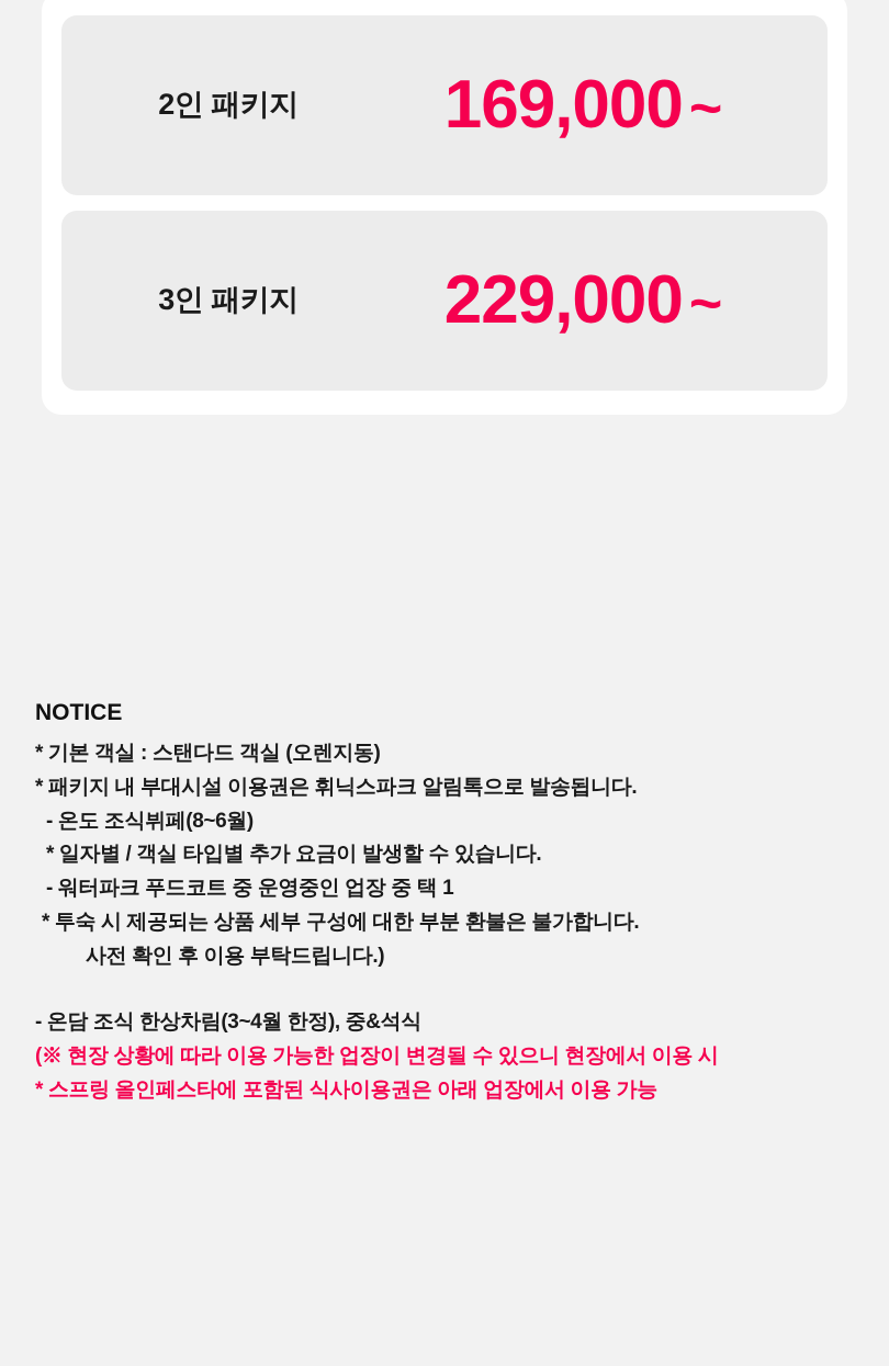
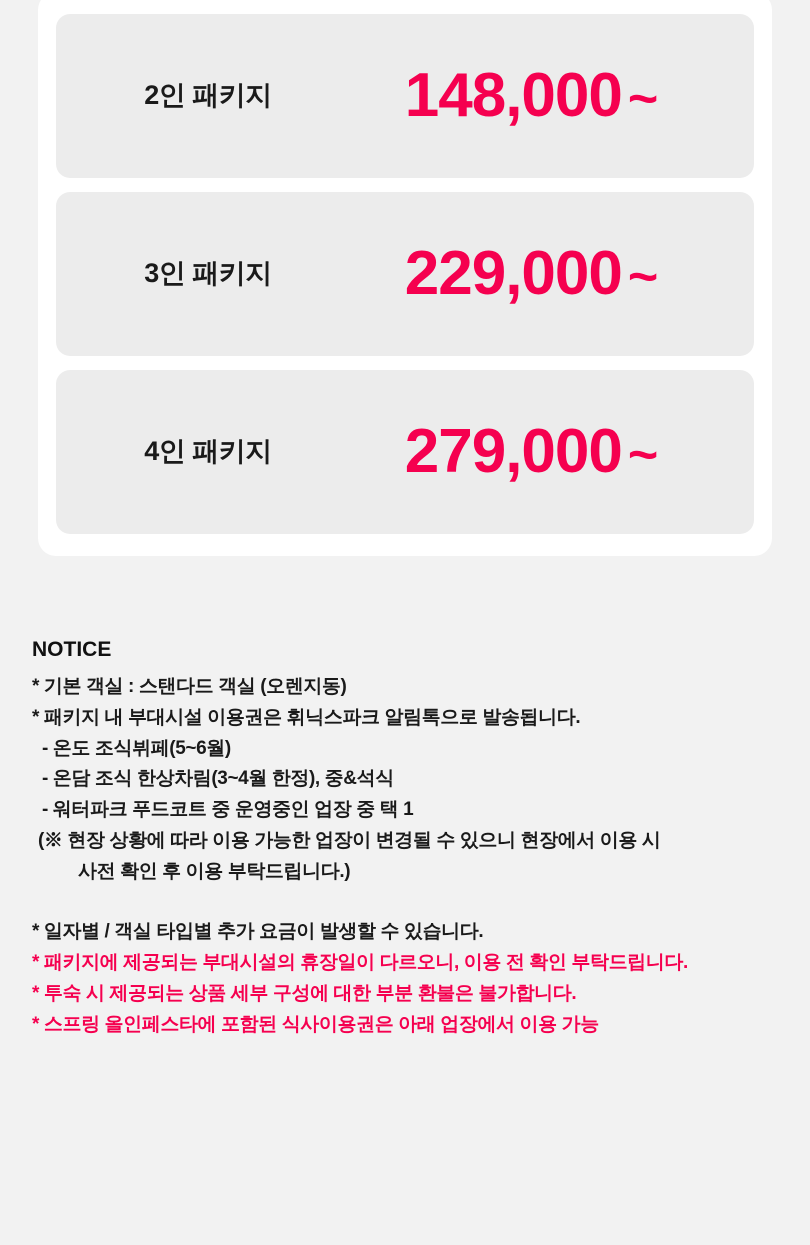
  2인 패키지
- 169,000~
+ 148,000~
  3인 패키지
  229,000~
+ 4인 패키지
+ 279,000~
  NOTICE
  * 기본 객실 : 스탠다드 객실 (오렌지동)
  * 패키지 내 부대시설 이용권은 휘닉스파크 알림톡으로 발송됩니다.
- - 온도 조식뷔페(8~6월)
+ - 온도 조식뷔페(5~6월)
- * 일자별 / 객실 타입별 추가 요금이 발생할 수 있습니다.
+ - 온담 조식 한상차림(3~4월 한정), 중&석식
  - 워터파크 푸드코트 중 운영중인 업장 중 택 1
- * 투숙 시 제공되는 상품 세부 구성에 대한 부분 환불은 불가합니다.
+ (※ 현장 상황에 따라 이용 가능한 업장이 변경될 수 있으니 현장에서 이용 시
  사전 확인 후 이용 부탁드립니다.)
- - 온담 조식 한상차림(3~4월 한정), 중&석식
+ * 일자별 / 객실 타입별 추가 요금이 발생할 수 있습니다.
+ * 패키지에 제공되는 부대시설의 휴장일이 다르오니, 이용 전 확인 부탁드립니다.
- (※ 현장 상황에 따라 이용 가능한 업장이 변경될 수 있으니 현장에서 이용 시
+ * 투숙 시 제공되는 상품 세부 구성에 대한 부분 환불은 불가합니다.
  * 스프링 올인페스타에 포함된 식사이용권은 아래 업장에서 이용 가능
